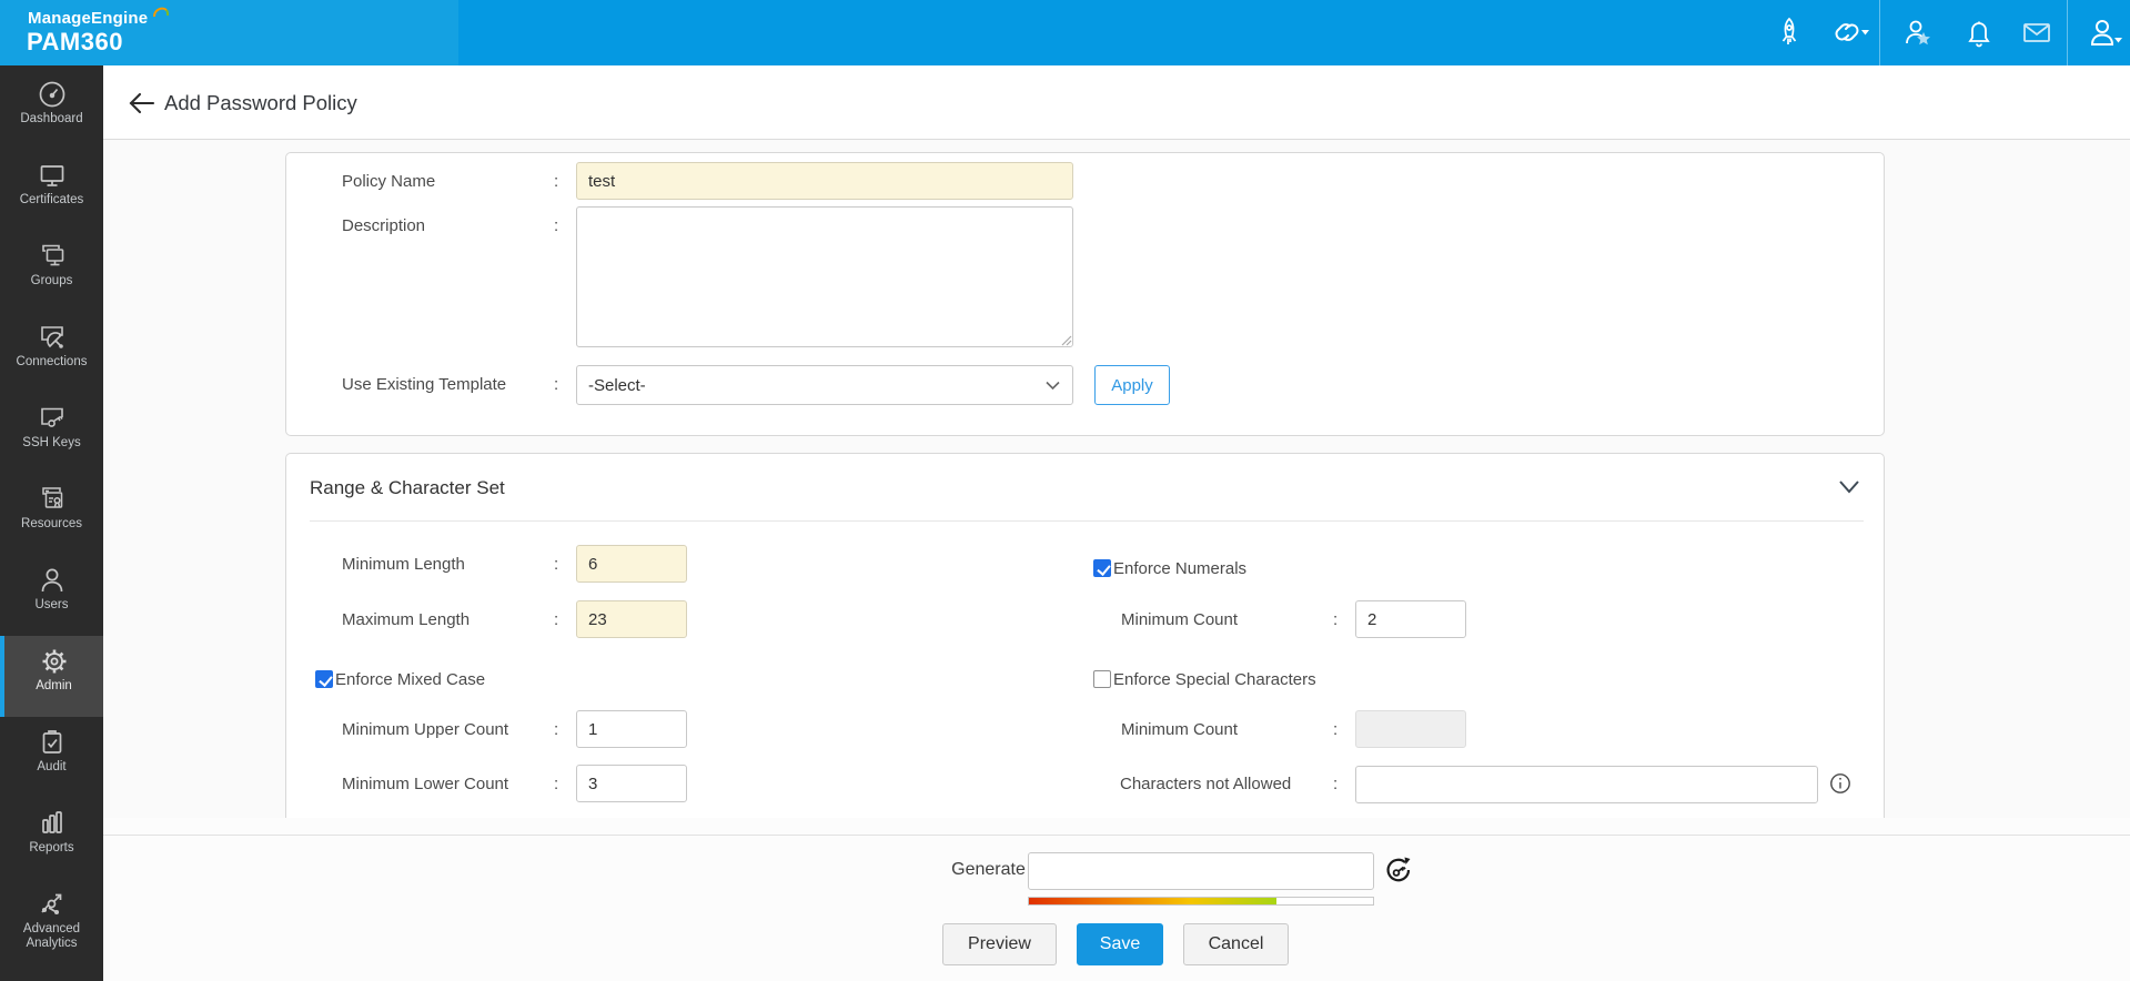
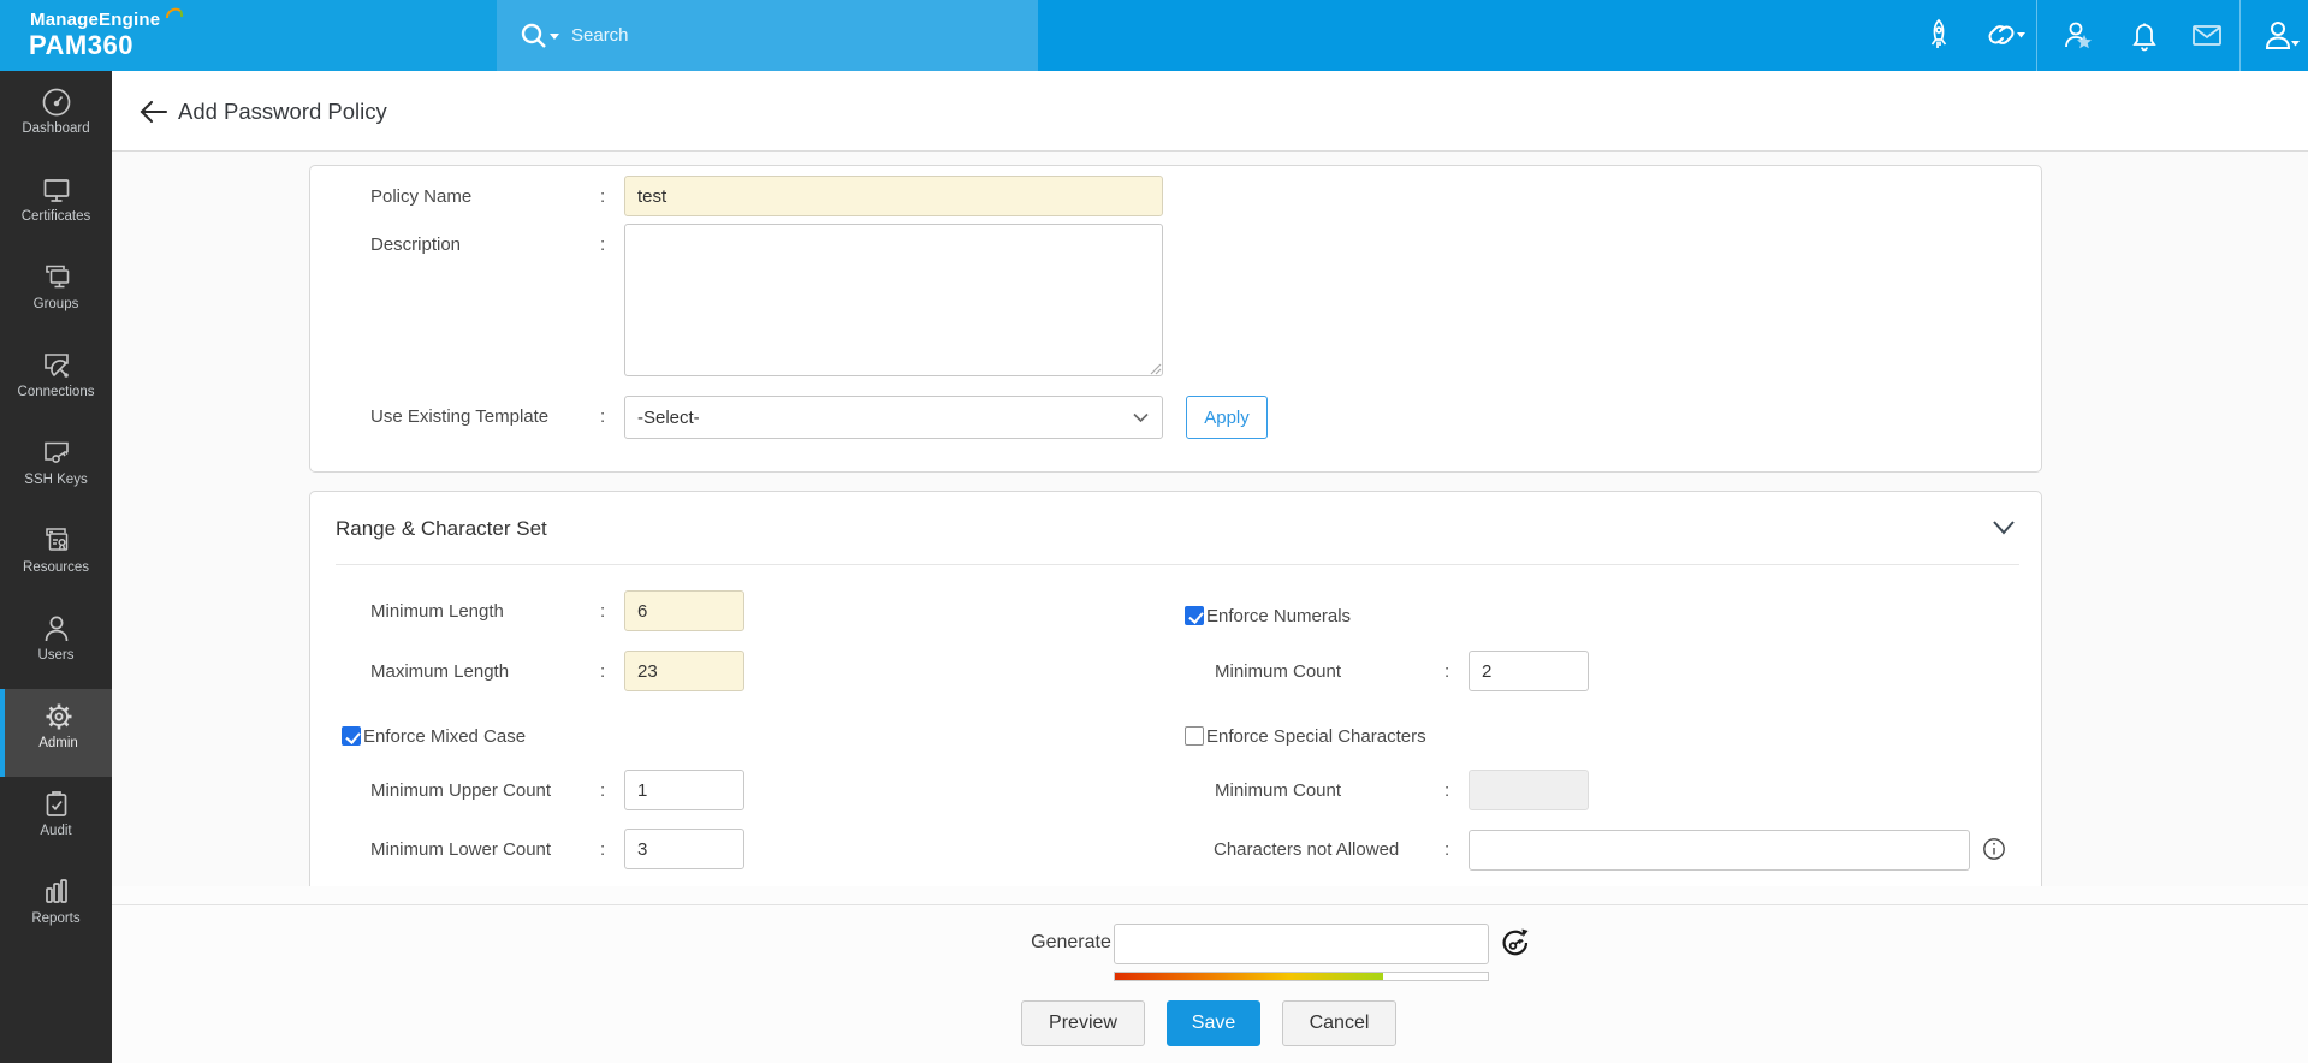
  ManageEngine
  PAM360
+ Search
  Dashboard
  Certificates
  Groups
  Connections
  SSH Keys
  Resources
  Users
  Admin
  Audit
  Reports
- Advanced Analytics
  Add Password Policy
  Policy Name
  :
  test
  Description
  :
  Use Existing Template
  :
  -Select-
  Apply
  Range & Character Set
  Minimum Length
  :
  6
  Maximum Length
  :
  23
  Enforce Mixed Case
  Minimum Upper Count
  :
  1
  Minimum Lower Count
  :
  3
  Enforce Numerals
  Minimum Count
  :
  2
  Enforce Special Characters
  Minimum Count
  :
  Characters not Allowed
  :
  Preview
  Save
  Cancel
